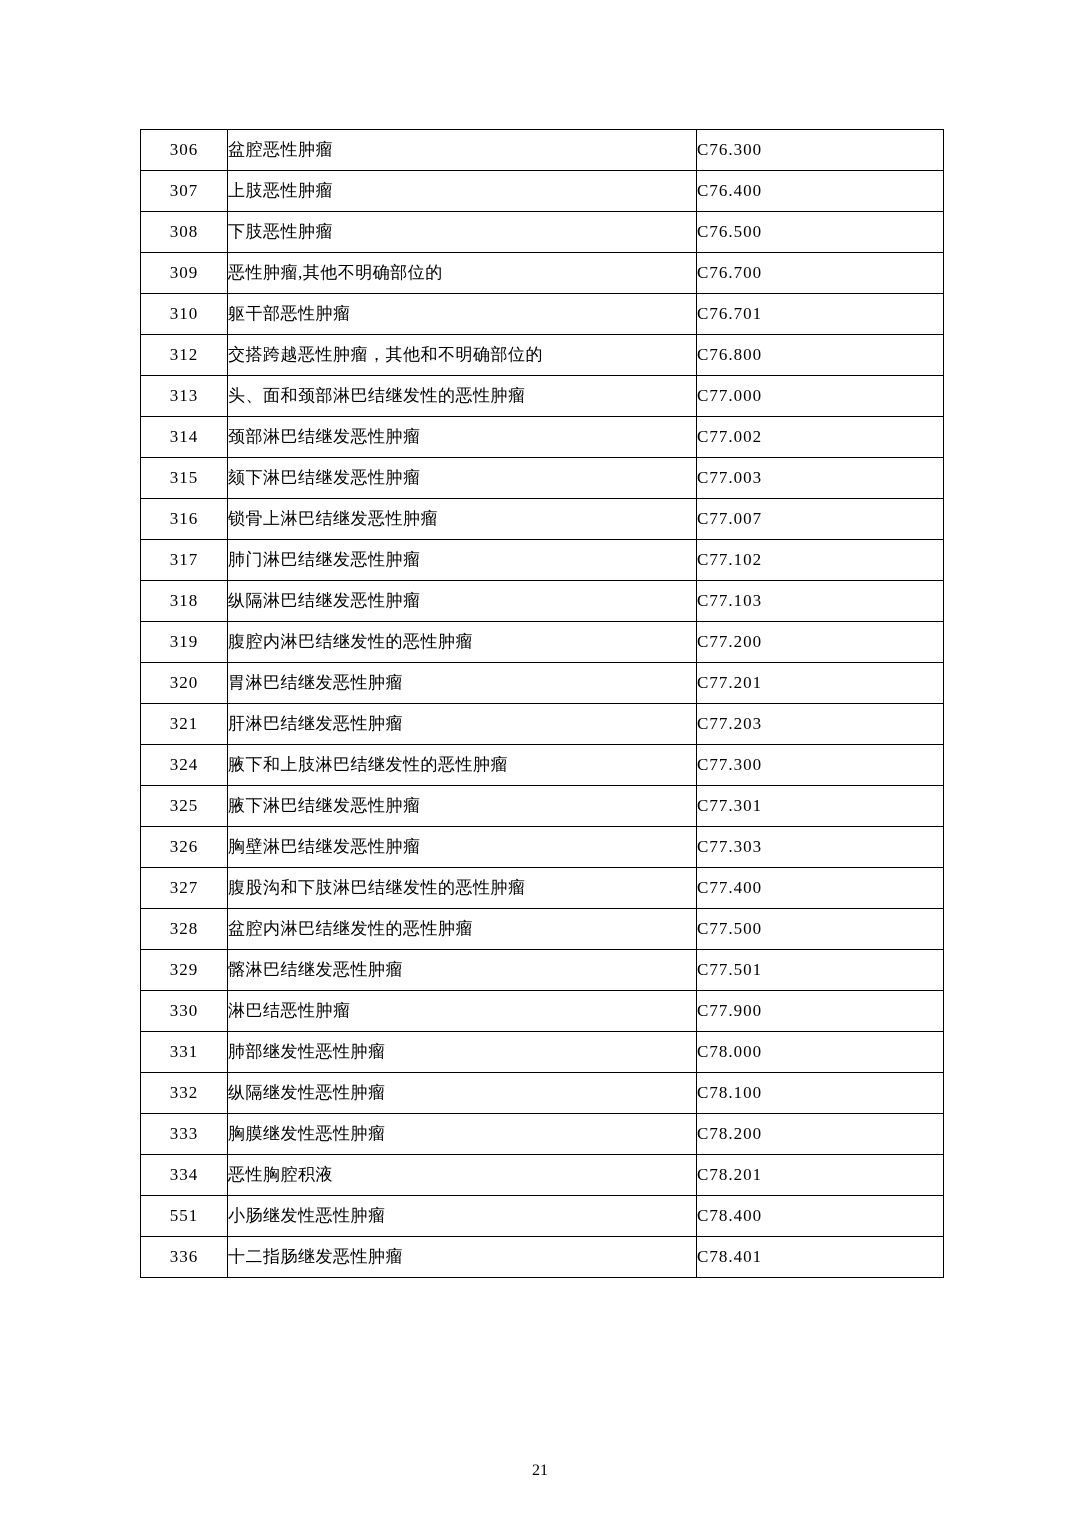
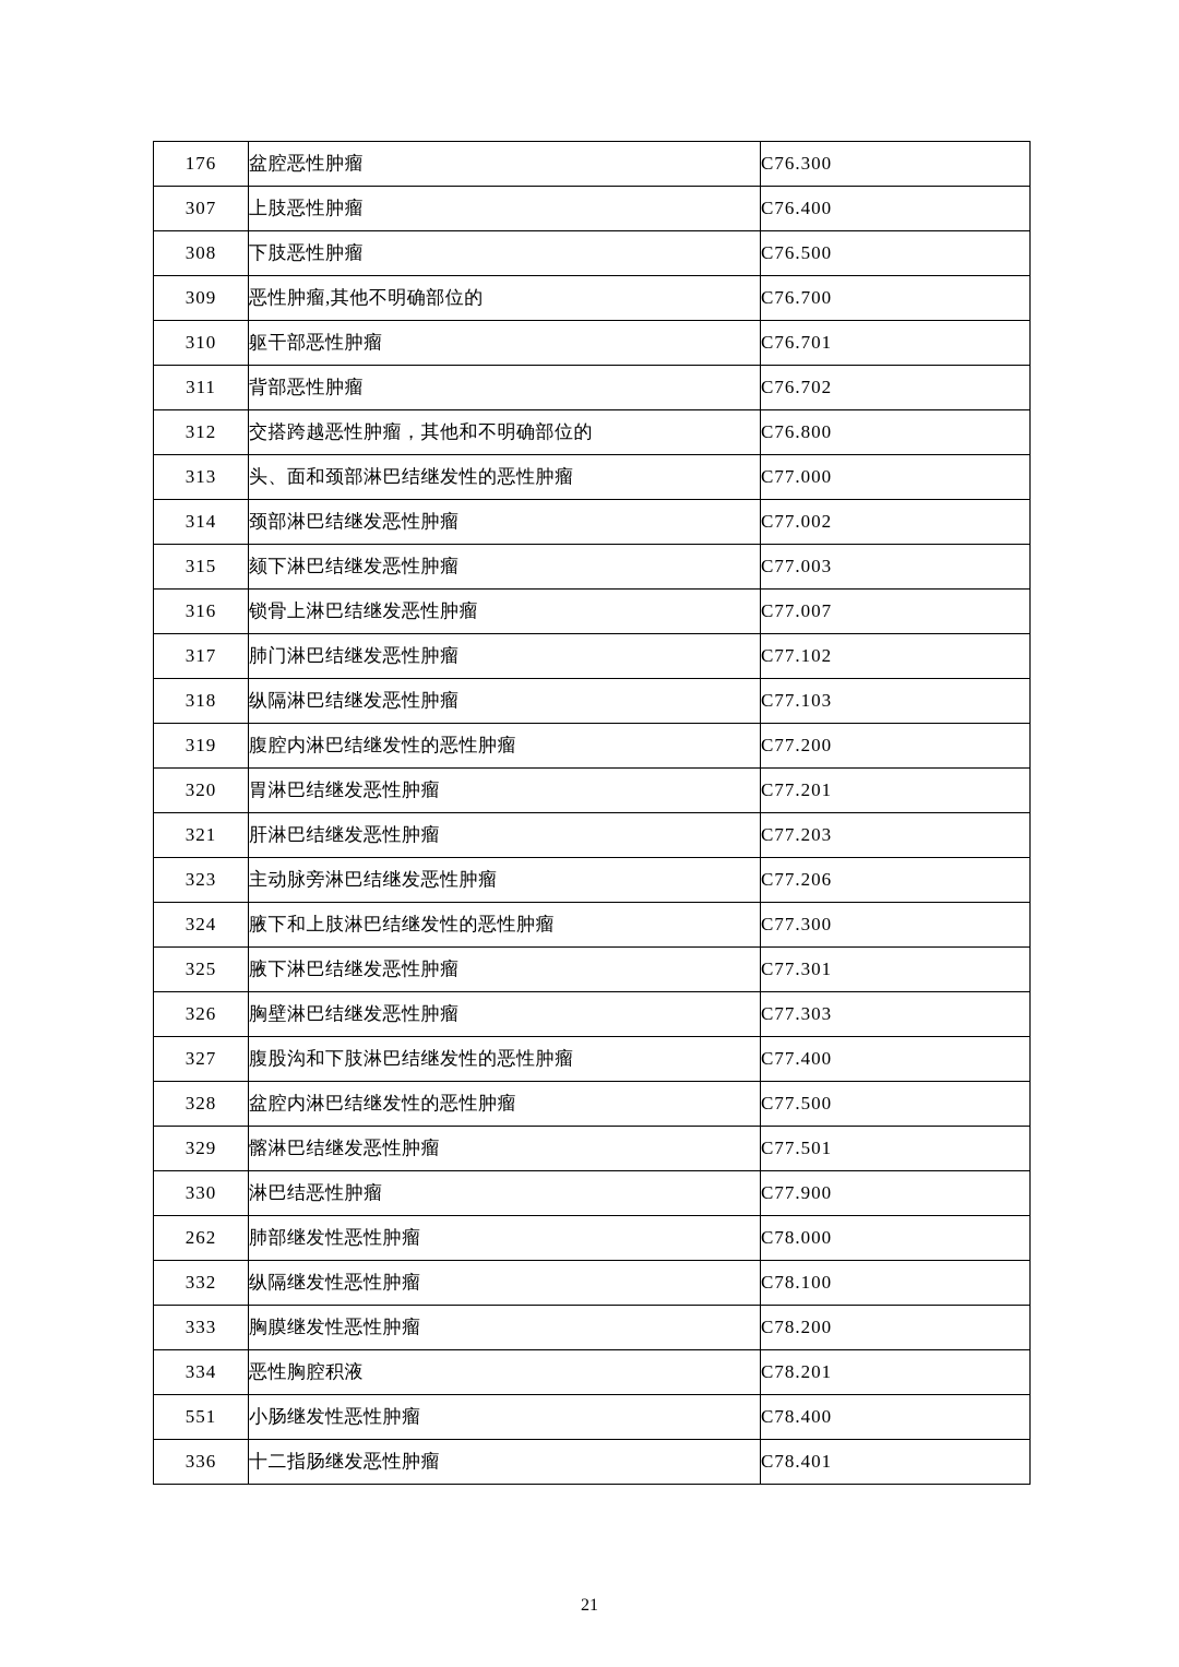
- 306	盆腔恶性肿瘤	C76.300
+ 176	盆腔恶性肿瘤	C76.300
  307	上肢恶性肿瘤	C76.400
  308	下肢恶性肿瘤	C76.500
  309	恶性肿瘤,其他不明确部位的	C76.700
  310	躯干部恶性肿瘤	C76.701
+ 311	背部恶性肿瘤	C76.702
  312	交搭跨越恶性肿瘤，其他和不明确部位的	C76.800
  313	头、面和颈部淋巴结继发性的恶性肿瘤	C77.000
  314	颈部淋巴结继发恶性肿瘤	C77.002
  315	颏下淋巴结继发恶性肿瘤	C77.003
  316	锁骨上淋巴结继发恶性肿瘤	C77.007
  317	肺门淋巴结继发恶性肿瘤	C77.102
  318	纵隔淋巴结继发恶性肿瘤	C77.103
  319	腹腔内淋巴结继发性的恶性肿瘤	C77.200
  320	胃淋巴结继发恶性肿瘤	C77.201
  321	肝淋巴结继发恶性肿瘤	C77.203
+ 323	主动脉旁淋巴结继发恶性肿瘤	C77.206
  324	腋下和上肢淋巴结继发性的恶性肿瘤	C77.300
  325	腋下淋巴结继发恶性肿瘤	C77.301
  326	胸壁淋巴结继发恶性肿瘤	C77.303
  327	腹股沟和下肢淋巴结继发性的恶性肿瘤	C77.400
  328	盆腔内淋巴结继发性的恶性肿瘤	C77.500
  329	髂淋巴结继发恶性肿瘤	C77.501
  330	淋巴结恶性肿瘤	C77.900
- 331	肺部继发性恶性肿瘤	C78.000
+ 262	肺部继发性恶性肿瘤	C78.000
  332	纵隔继发性恶性肿瘤	C78.100
  333	胸膜继发性恶性肿瘤	C78.200
  334	恶性胸腔积液	C78.201
  551	小肠继发性恶性肿瘤	C78.400
  336	十二指肠继发恶性肿瘤	C78.401
  21
